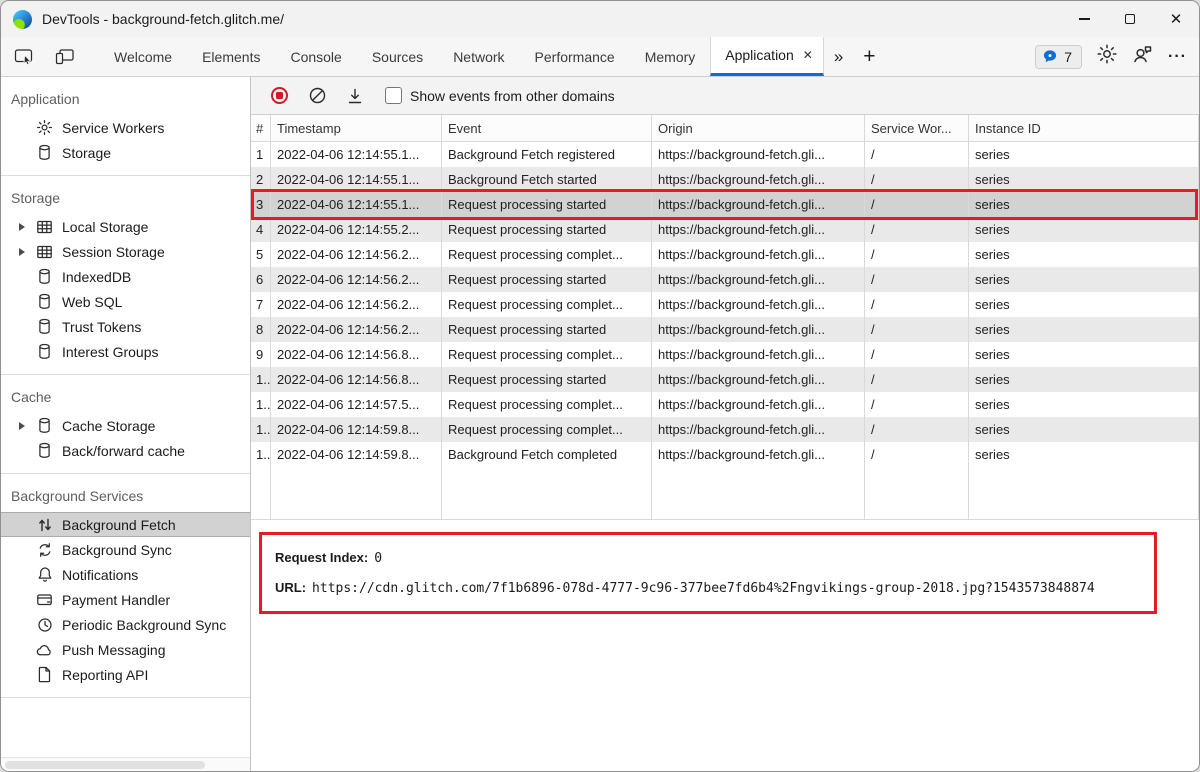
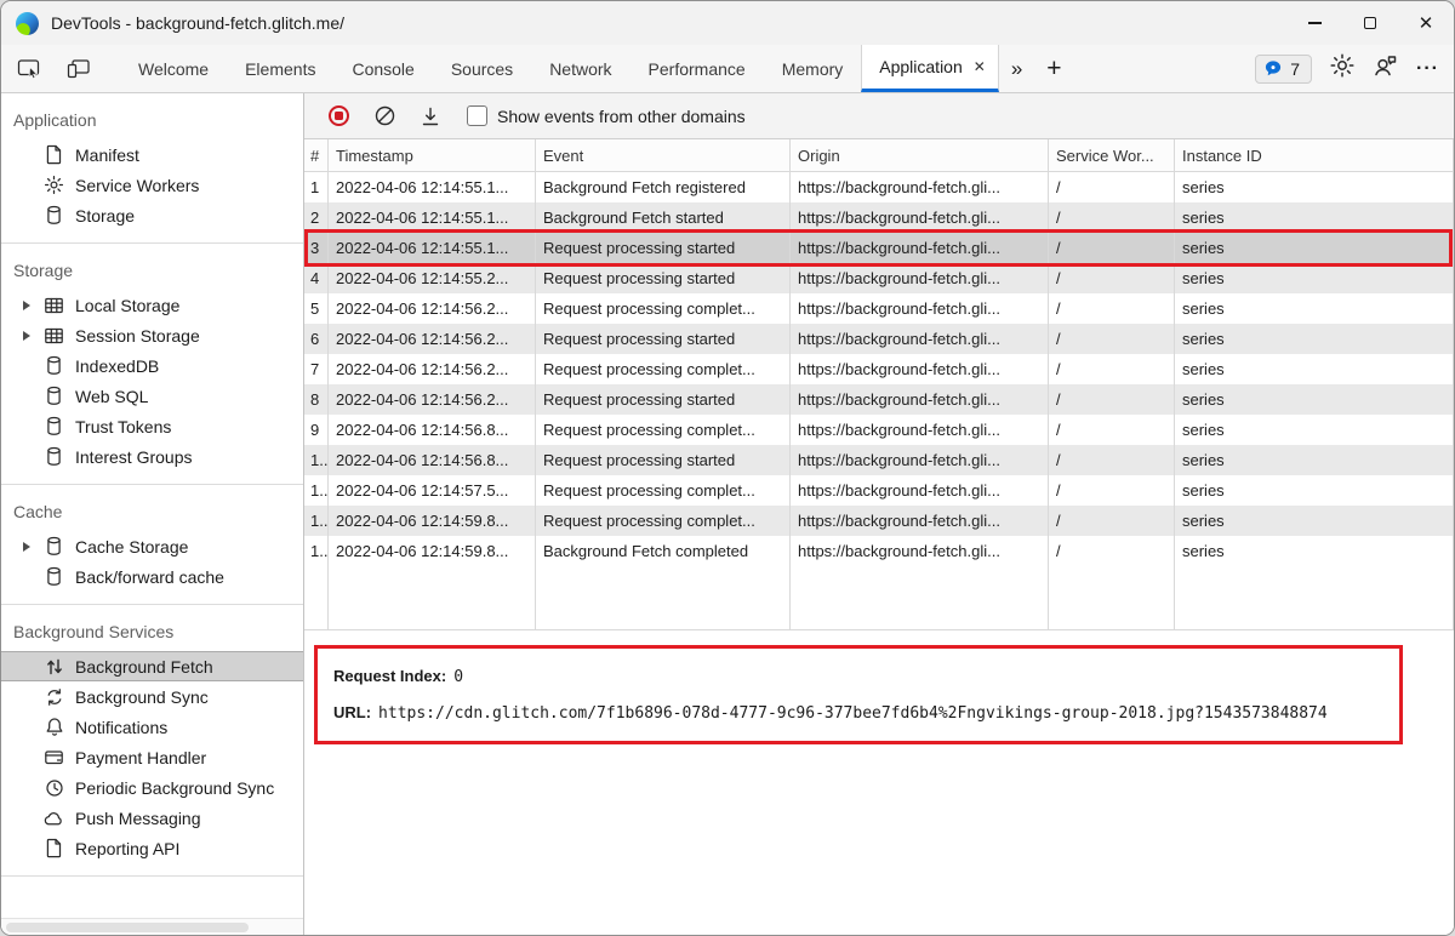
  DevTools - background-fetch.glitch.me/
  ✕
  Welcome
  Elements
  Console
  Sources
  Network
  Performance
  Memory
  Application
  ✕
  »
  +
  7
  ···
  Application
+ Manifest
  Service Workers
  Storage
  Storage
  Local Storage
  Session Storage
  IndexedDB
  Web SQL
  Trust Tokens
  Interest Groups
  Cache
  Cache Storage
  Back/forward cache
  Background Services
  Background Fetch
  Background Sync
  Notifications
  Payment Handler
  Periodic Background Sync
  Push Messaging
  Reporting API
  Show events from other domains
  #
  Timestamp
  Event
  Origin
  Service Wor...
  Instance ID
  1
  2022-04-06 12:14:55.1...
  Background Fetch registered
  https://background-fetch.gli...
  /
  series
  2
  2022-04-06 12:14:55.1...
  Background Fetch started
  https://background-fetch.gli...
  /
  series
  3
  2022-04-06 12:14:55.1...
  Request processing started
  https://background-fetch.gli...
  /
  series
  4
  2022-04-06 12:14:55.2...
  Request processing started
  https://background-fetch.gli...
  /
  series
  5
  2022-04-06 12:14:56.2...
  Request processing complet...
  https://background-fetch.gli...
  /
  series
  6
  2022-04-06 12:14:56.2...
  Request processing started
  https://background-fetch.gli...
  /
  series
  7
  2022-04-06 12:14:56.2...
  Request processing complet...
  https://background-fetch.gli...
  /
  series
  8
  2022-04-06 12:14:56.2...
  Request processing started
  https://background-fetch.gli...
  /
  series
  9
  2022-04-06 12:14:56.8...
  Request processing complet...
  https://background-fetch.gli...
  /
  series
  1..
  2022-04-06 12:14:56.8...
  Request processing started
  https://background-fetch.gli...
  /
  series
  1..
  2022-04-06 12:14:57.5...
  Request processing complet...
  https://background-fetch.gli...
  /
  series
  1..
  2022-04-06 12:14:59.8...
  Request processing complet...
  https://background-fetch.gli...
  /
  series
  1..
  2022-04-06 12:14:59.8...
  Background Fetch completed
  https://background-fetch.gli...
  /
  series
  Request Index: 0
  URL: https://cdn.glitch.com/7f1b6896-078d-4777-9c96-377bee7fd6b4%2Fngvikings-group-2018.jpg?1543573848874
